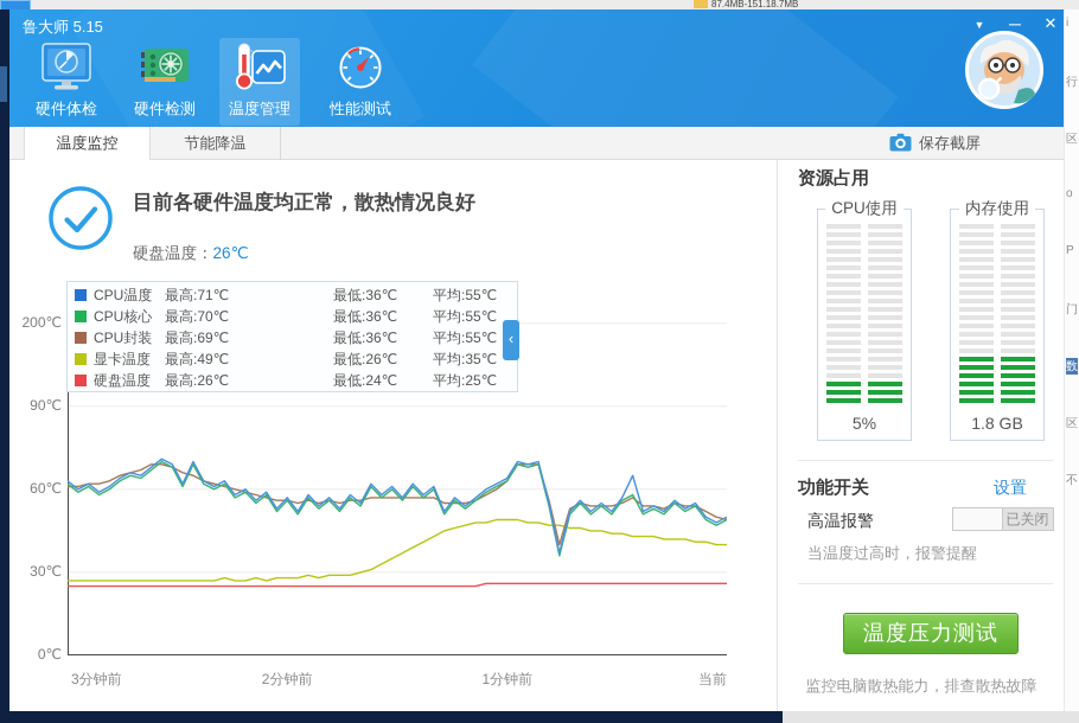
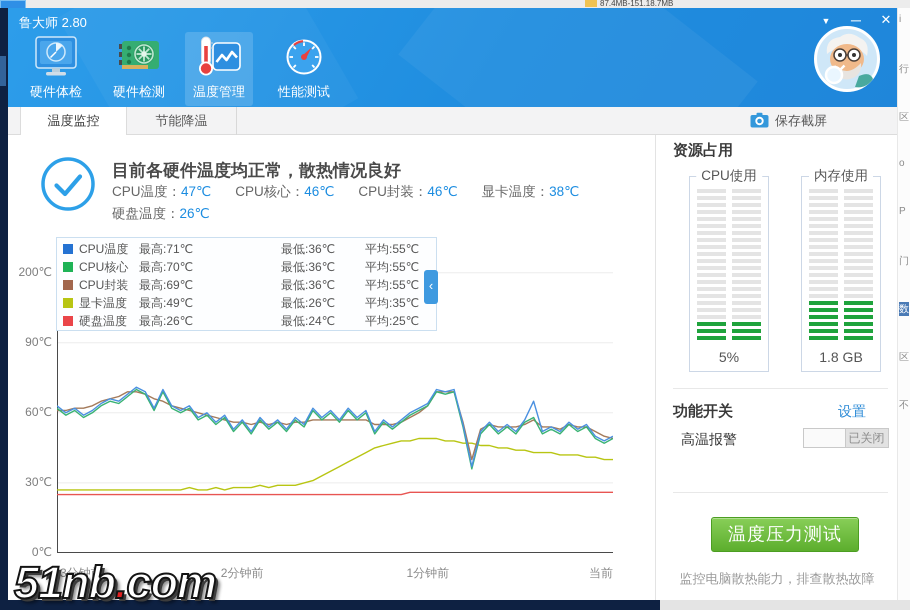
  87.4MB-151.18.7MB
  i
  行
  区
  o
  P
  门
  数
  区
  不
- 鲁大师 5.15
+ 鲁大师 2.80
  ▼
  ─
  ✕
  硬件体检
  硬件检测
  温度管理
  性能测试
  温度监控
  节能降温
  保存截屏
  目前各硬件温度均正常，散热情况良好
+ CPU温度：47℃
+ CPU核心：46℃
+ CPU封装：46℃
+ 显卡温度：38℃
  硬盘温度：26℃
  ‹
  CPU温度
  最高:71℃
  最低:36℃
  平均:55℃
  CPU核心
  最高:70℃
  最低:36℃
  平均:55℃
  CPU封装
  最高:69℃
  最低:36℃
  平均:55℃
  显卡温度
  最高:49℃
  最低:26℃
  平均:35℃
  硬盘温度
  最高:26℃
  最低:24℃
  平均:25℃
  0℃
  30℃
  60℃
  90℃
  200℃
  3分钟前
  2分钟前
  1分钟前
  当前
  资源占用
  CPU使用
  5%
  内存使用
  1.8 GB
  功能开关
  设置
  高温报警
  已关闭
- 当温度过高时，报警提醒
  温度压力测试
  监控电脑散热能力，排查散热故障
+ 51nb.com
